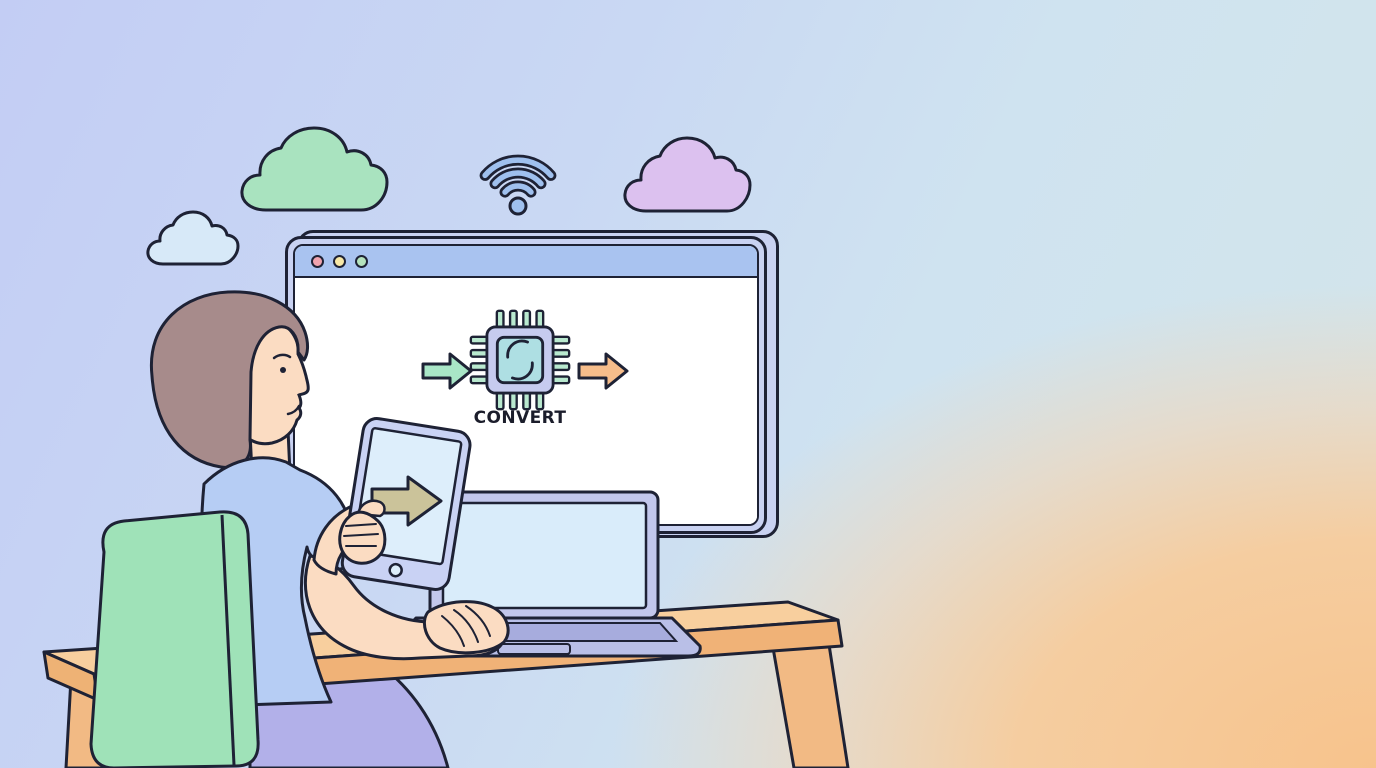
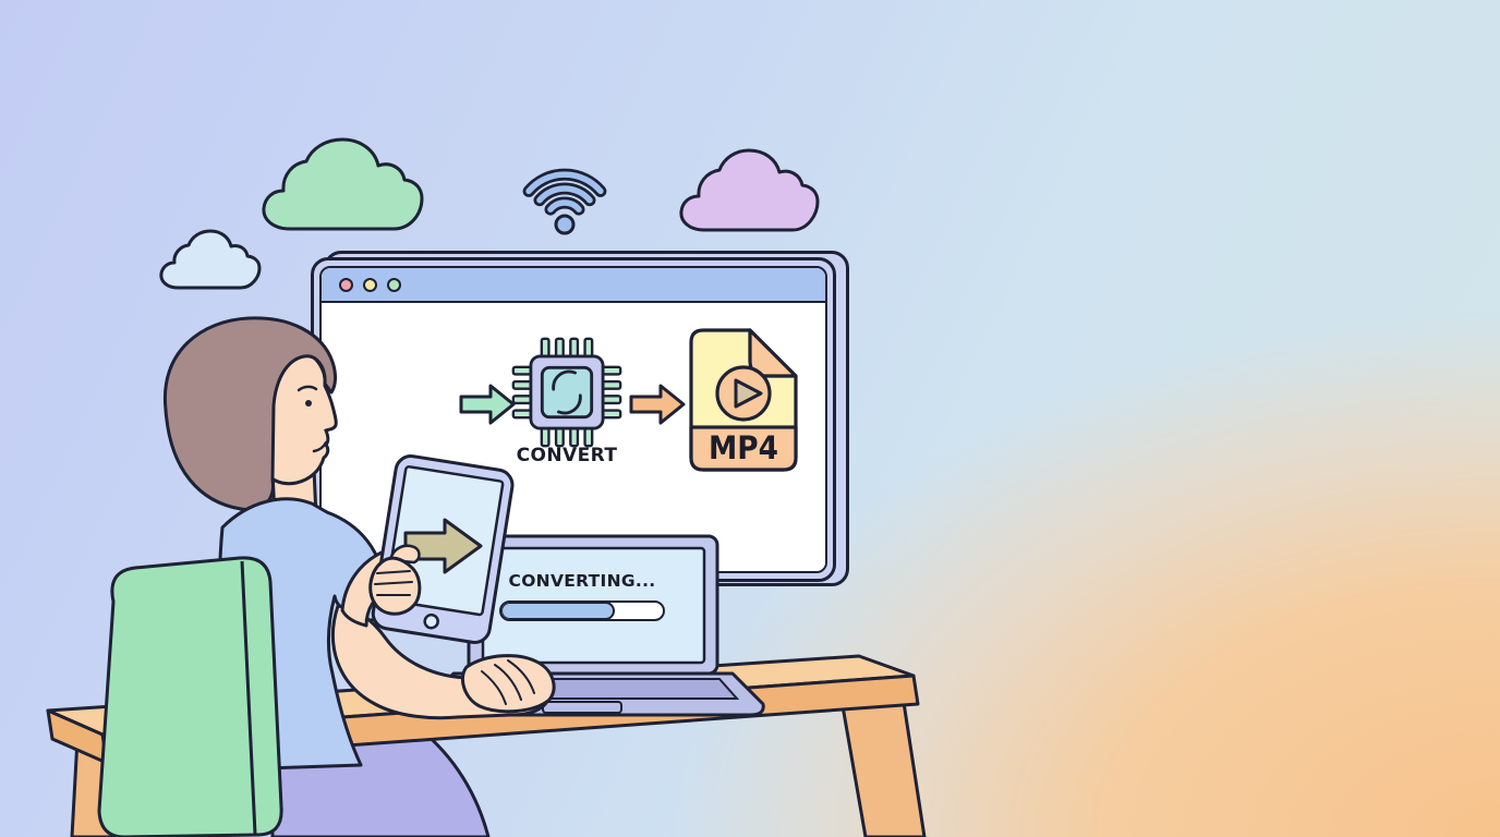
  CONVERT
+ MP4
+ CONVERTING...
